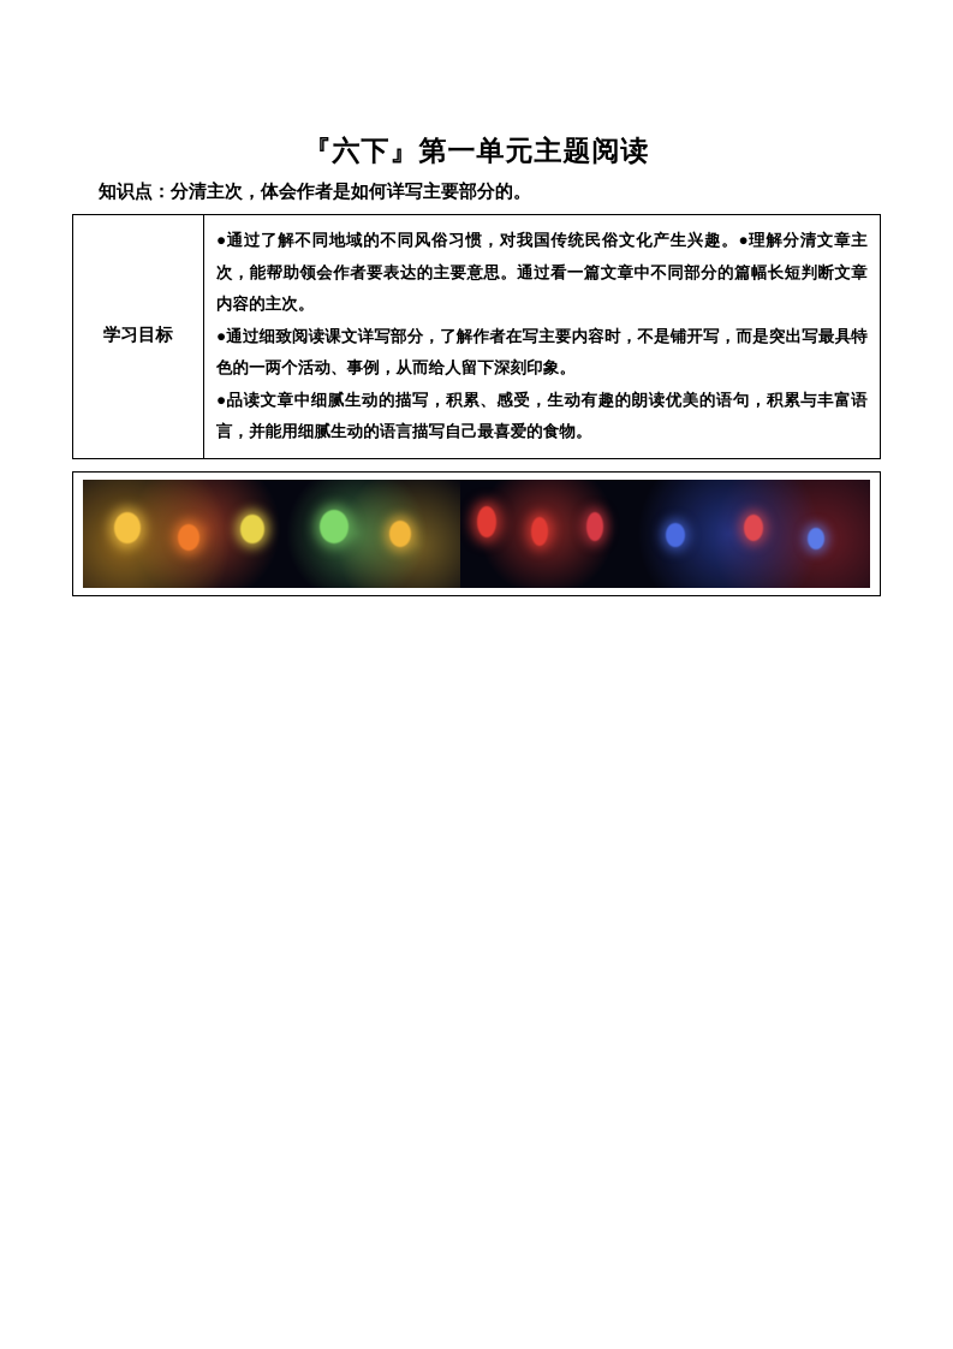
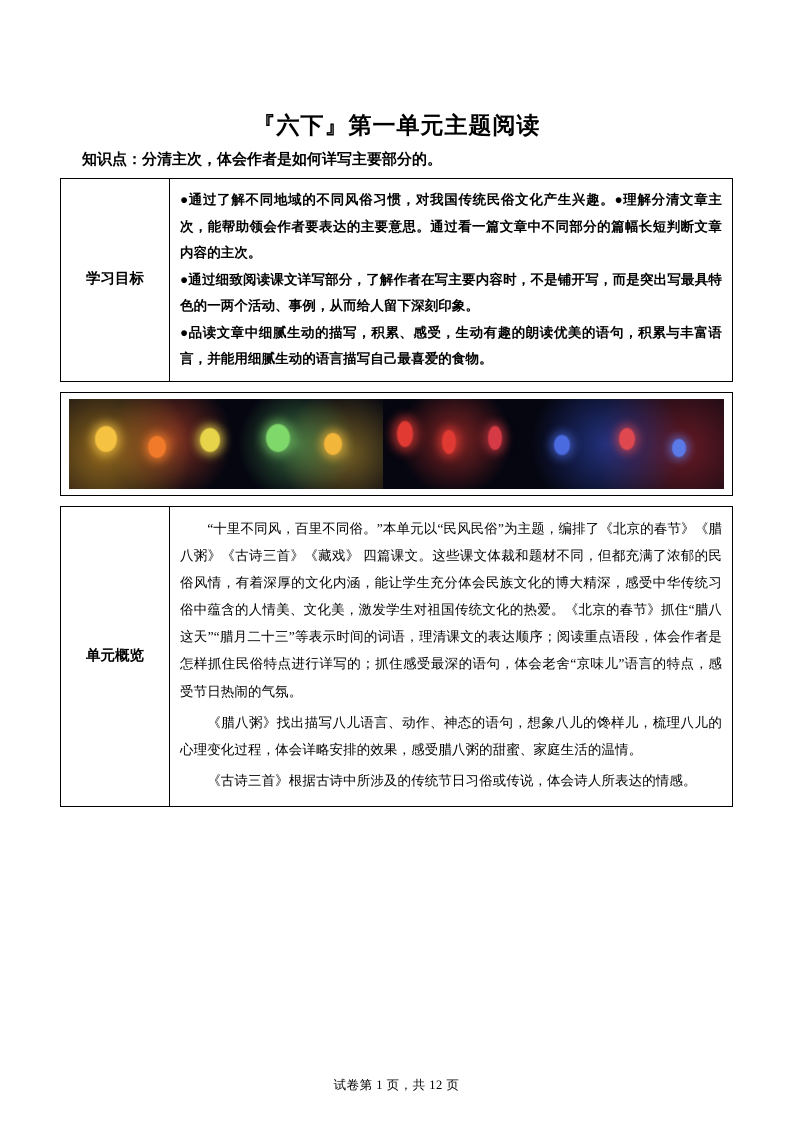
  『六下』第一单元主题阅读
  知识点：分清主次，体会作者是如何详写主要部分的。
  学习目标	●通过了解不同地域的不同风俗习惯，对我国传统民俗文化产生兴趣。●理解分清文章主次，能帮助领会作者要表达的主要意思。通过看一篇文章中不同部分的篇幅长短判断文章内容的主次。 ●通过细致阅读课文详写部分，了解作者在写主要内容时，不是铺开写，而是突出写最具特色的一两个活动、事例，从而给人留下深刻印象。 ●品读文章中细腻生动的描写，积累、感受，生动有趣的朗读优美的语句，积累与丰富语言，并能用细腻生动的语言描写自己最喜爱的食物。
+ 单元概览	“十里不同风，百里不同俗。”本单元以“民风民俗”为主题，编排了《北京的春节》《腊八粥》《古诗三首》《藏戏》 四篇课文。这些课文体裁和题材不同，但都充满了浓郁的民俗风情，有着深厚的文化内涵，能让学生充分体会民族文化的博大精深，感受中华传统习俗中蕴含的人情美、文化美，激发学生对祖国传统文化的热爱。《北京的春节》抓住“腊八这天”“腊月二十三”等表示时间的词语，理清课文的表达顺序；阅读重点语段，体会作者是怎样抓住民俗特点进行详写的；抓住感受最深的语句，体会老舍“京味儿”语言的特点，感受节日热闹的气氛。 《腊八粥》找出描写八儿语言、动作、神态的语句，想象八儿的馋样儿，梳理八儿的心理变化过程，体会详略安排的效果，感受腊八粥的甜蜜、家庭生活的温情。 《古诗三首》根据古诗中所涉及的传统节日习俗或传说，体会诗人所表达的情感。
+ 试卷第 1 页，共 12 页
